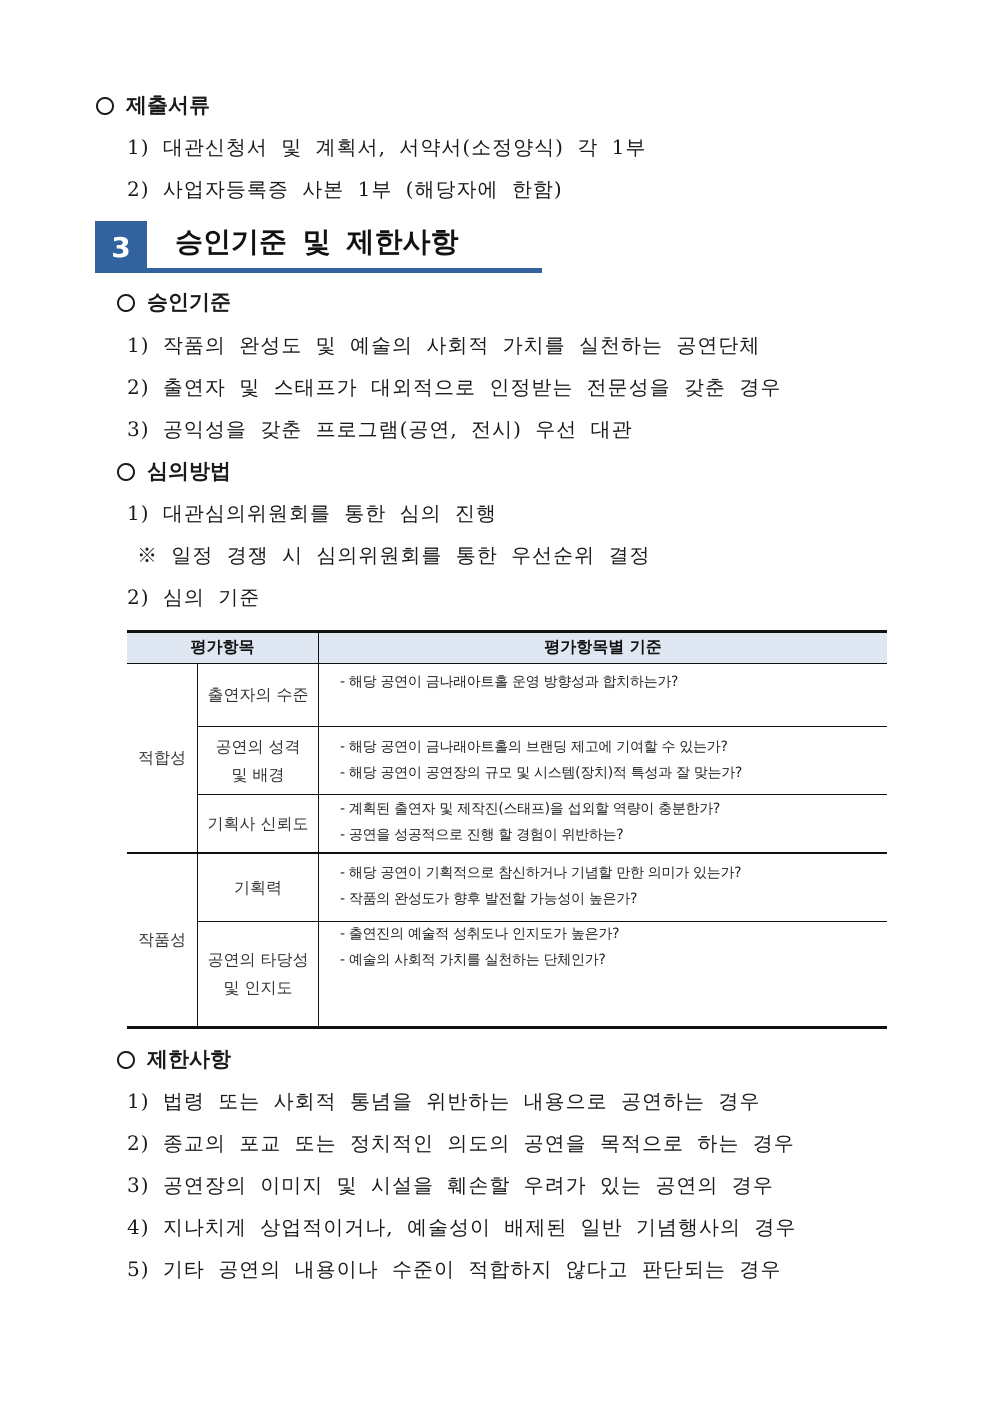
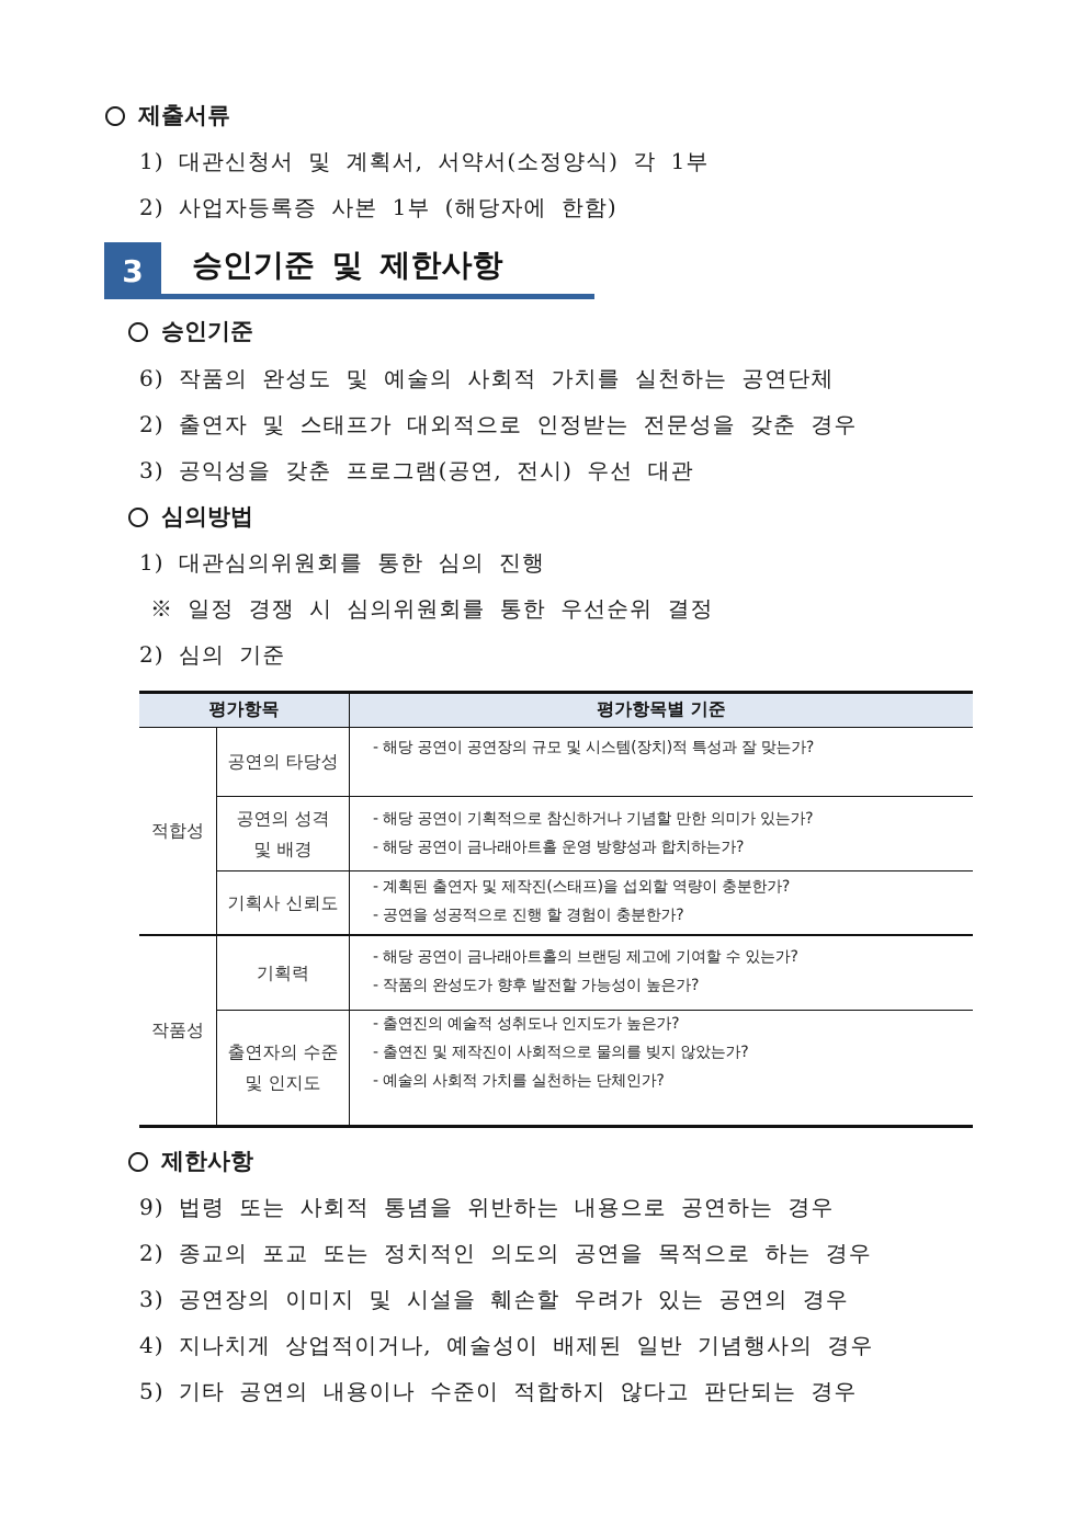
  제출서류
  1) 대관신청서 및 계획서, 서약서(소정양식) 각 1부
  2) 사업자등록증 사본 1부 (해당자에 한함)
  3
  승인기준 및 제한사항
  승인기준
- 1) 작품의 완성도 및 예술의 사회적 가치를 실천하는 공연단체
+ 6) 작품의 완성도 및 예술의 사회적 가치를 실천하는 공연단체
  2) 출연자 및 스태프가 대외적으로 인정받는 전문성을 갖춘 경우
  3) 공익성을 갖춘 프로그램(공연, 전시) 우선 대관
  심의방법
  1) 대관심의위원회를 통한 심의 진행
  ※ 일정 경쟁 시 심의위원회를 통한 우선순위 결정
  2) 심의 기준
  평가항목
  평가항목별 기준
  적합성
- 출연자의 수준
+ 공연의 타당성
- - 해당 공연이 금나래아트홀 운영 방향성과 합치하는가?
+ - 해당 공연이 공연장의 규모 및 시스템(장치)적 특성과 잘 맞는가?
  공연의 성격
  및 배경
- - 해당 공연이 금나래아트홀의 브랜딩 제고에 기여할 수 있는가?
+ - 해당 공연이 기획적으로 참신하거나 기념할 만한 의미가 있는가?
- - 해당 공연이 공연장의 규모 및 시스템(장치)적 특성과 잘 맞는가?
+ - 해당 공연이 금나래아트홀 운영 방향성과 합치하는가?
  기획사 신뢰도
  - 계획된 출연자 및 제작진(스태프)을 섭외할 역량이 충분한가?
- - 공연을 성공적으로 진행 할 경험이 위반하는?
+ - 공연을 성공적으로 진행 할 경험이 충분한가?
  작품성
  기획력
- - 해당 공연이 기획적으로 참신하거나 기념할 만한 의미가 있는가?
+ - 해당 공연이 금나래아트홀의 브랜딩 제고에 기여할 수 있는가?
  - 작품의 완성도가 향후 발전할 가능성이 높은가?
- 공연의 타당성
+ 출연자의 수준
  및 인지도
  - 출연진의 예술적 성취도나 인지도가 높은가?
+ - 출연진 및 제작진이 사회적으로 물의를 빚지 않았는가?
  - 예술의 사회적 가치를 실천하는 단체인가?
  제한사항
- 1) 법령 또는 사회적 통념을 위반하는 내용으로 공연하는 경우
+ 9) 법령 또는 사회적 통념을 위반하는 내용으로 공연하는 경우
  2) 종교의 포교 또는 정치적인 의도의 공연을 목적으로 하는 경우
  3) 공연장의 이미지 및 시설을 훼손할 우려가 있는 공연의 경우
  4) 지나치게 상업적이거나, 예술성이 배제된 일반 기념행사의 경우
  5) 기타 공연의 내용이나 수준이 적합하지 않다고 판단되는 경우
